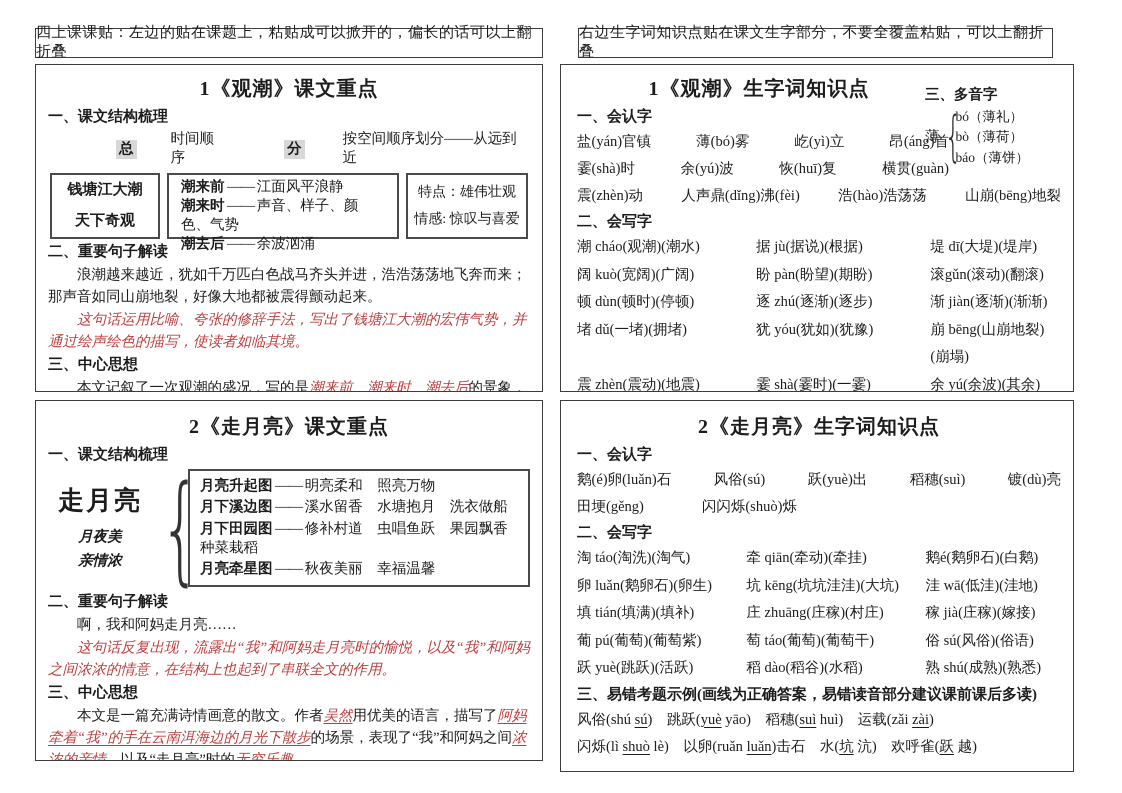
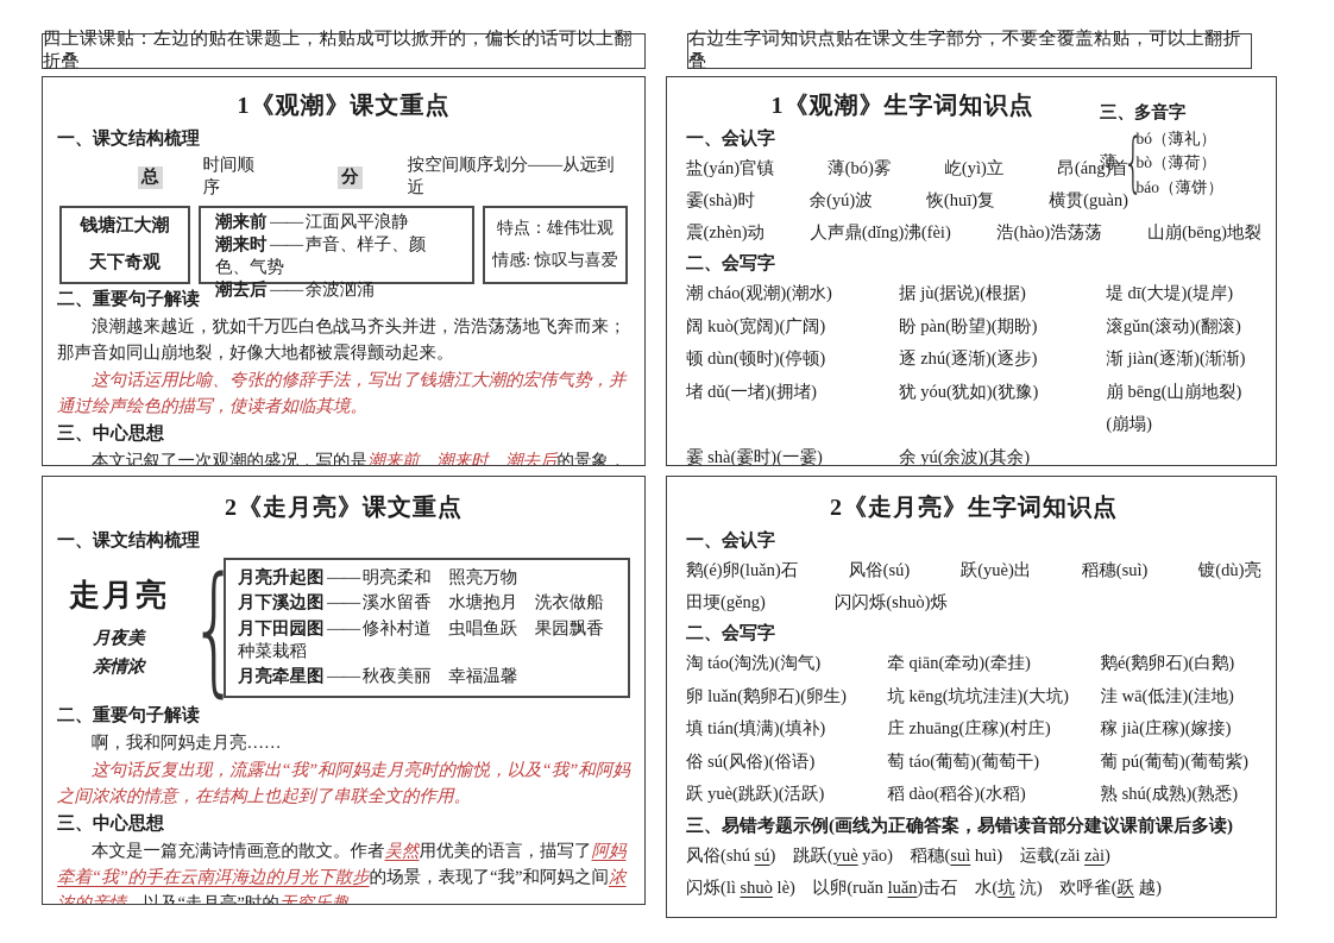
  四上课课贴：左边的贴在课题上，粘贴成可以掀开的，偏长的话可以上翻折叠
  右边生字词知识点贴在课文生字部分，不要全覆盖粘贴，可以上翻折叠
  1《观潮》课文重点
  一、课文结构梳理
  总
  时间顺序
  分
  按空间顺序划分——从远到近
  钱塘江大潮
  天下奇观
  潮来前 —— 江面风平浪静
  潮来时 —— 声音、样子、颜色、气势
  潮去后 —— 余波汹涌
  特点：雄伟壮观
  情感: 惊叹与喜爱
  二、重要句子解读
  浪潮越来越近，犹如千万匹白色战马齐头并进，浩浩荡荡地飞奔而来；那声音如同山崩地裂，好像大地都被震得颤动起来。
  这句话运用比喻、夸张的修辞手法，写出了钱塘江大潮的宏伟气势，并通过绘声绘色的描写，使读者如临其境。
  三、中心思想
  1《观潮》生字词知识点
  三、多音字
  薄
  {
  bó（薄礼）
  bò（薄荷）
  báo（薄饼）
  一、会认字
  盐(yán)官镇
  薄(bó)雾
  屹(yì)立
  昂(áng)首
  霎(shà)时
  余(yú)波
  恢(huī)复
  横贯(guàn)
  震(zhèn)动
  人声鼎(dǐng)沸(fèi)
  浩(hào)浩荡荡
  山崩(bēng)地裂
  二、会写字
  潮 cháo(观潮)(潮水)
  据 jù(据说)(根据)
  堤 dī(大堤)(堤岸)
  阔 kuò(宽阔)(广阔)
  盼 pàn(盼望)(期盼)
  滚gǔn(滚动)(翻滚)
  顿 dùn(顿时)(停顿)
  逐 zhú(逐渐)(逐步)
  渐 jiàn(逐渐)(渐渐)
  堵 dǔ(一堵)(拥堵)
  犹 yóu(犹如)(犹豫)
  崩 bēng(山崩地裂)(崩塌)
- 震 zhèn(震动)(地震)
  霎 shà(霎时)(一霎)
  余 yú(余波)(其余)
  2《走月亮》课文重点
  一、课文结构梳理
  走月亮
  月夜美
  亲情浓
  {
  月亮升起图 —— 明亮柔和 照亮万物
  月下溪边图 —— 溪水留香 水塘抱月 洗衣做船
  月下田园图 —— 修补村道 虫唱鱼跃 果园飘香 种菜栽稻
  月亮牵星图 —— 秋夜美丽 幸福温馨
  二、重要句子解读
  啊，我和阿妈走月亮……
  这句话反复出现，流露出“我”和阿妈走月亮时的愉悦，以及“我”和阿妈之间浓浓的情意，在结构上也起到了串联全文的作用。
  三、中心思想
  本文是一篇充满诗情画意的散文。作者吴然用优美的语言，描写了阿妈牵着“我”的手在云南洱海边的月光下散步的场景，表现了“我”和阿妈之间浓
  2《走月亮》生字词知识点
  一、会认字
  鹅(é)卵(luǎn)石
  风俗(sú)
  跃(yuè)出
  稻穗(suì)
  镀(dù)亮
  田埂(gěng)
  闪闪烁(shuò)烁
  二、会写字
  淘 táo(淘洗)(淘气)
  牵 qiān(牵动)(牵挂)
  鹅é(鹅卵石)(白鹅)
  卵 luǎn(鹅卵石)(卵生)
  坑 kēng(坑坑洼洼)(大坑)
  洼 wā(低洼)(洼地)
  填 tián(填满)(填补)
  庄 zhuāng(庄稼)(村庄)
  稼 jià(庄稼)(嫁接)
- 葡 pú(葡萄)(葡萄紫)
+ 俗 sú(风俗)(俗语)
  萄 táo(葡萄)(葡萄干)
- 俗 sú(风俗)(俗语)
+ 葡 pú(葡萄)(葡萄紫)
  跃 yuè(跳跃)(活跃)
  稻 dào(稻谷)(水稻)
  熟 shú(成熟)(熟悉)
  三、易错考题示例(画线为正确答案，易错读音部分建议课前课后多读)
  风俗(shú sú) 跳跃(yuè yāo) 稻穗(suì huì) 运载(zǎi zài)
  闪烁(lì shuò lè) 以卵(ruǎn luǎn)击石 水(坑 沆) 欢呼雀(跃 越)
